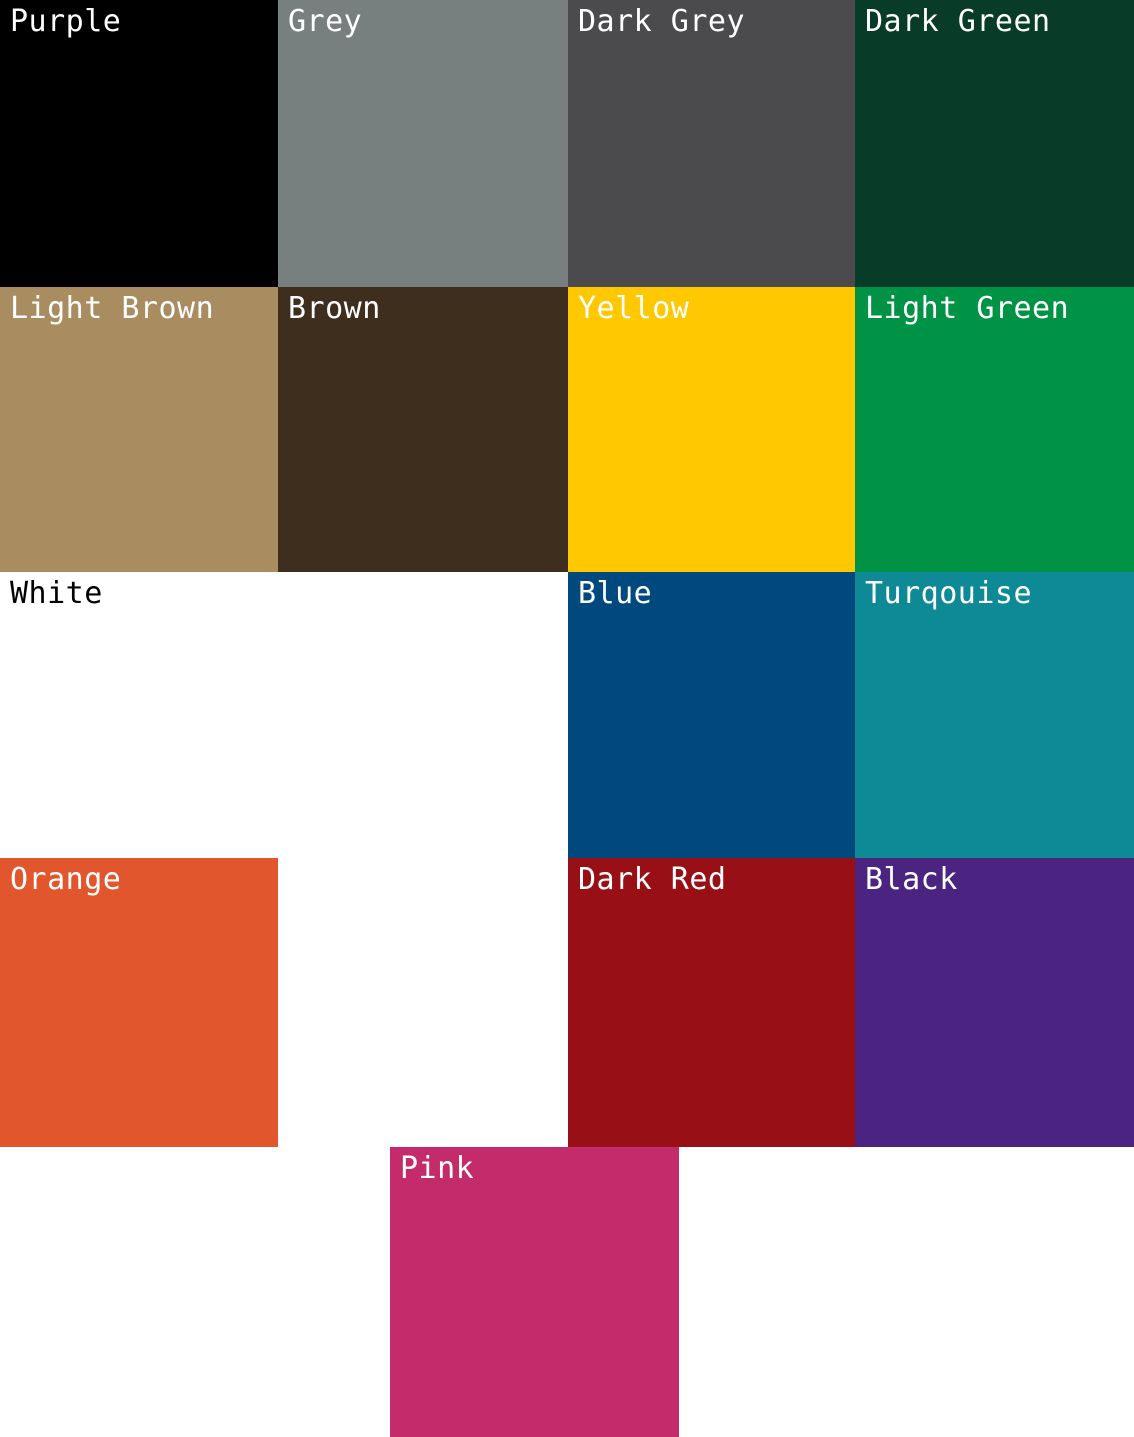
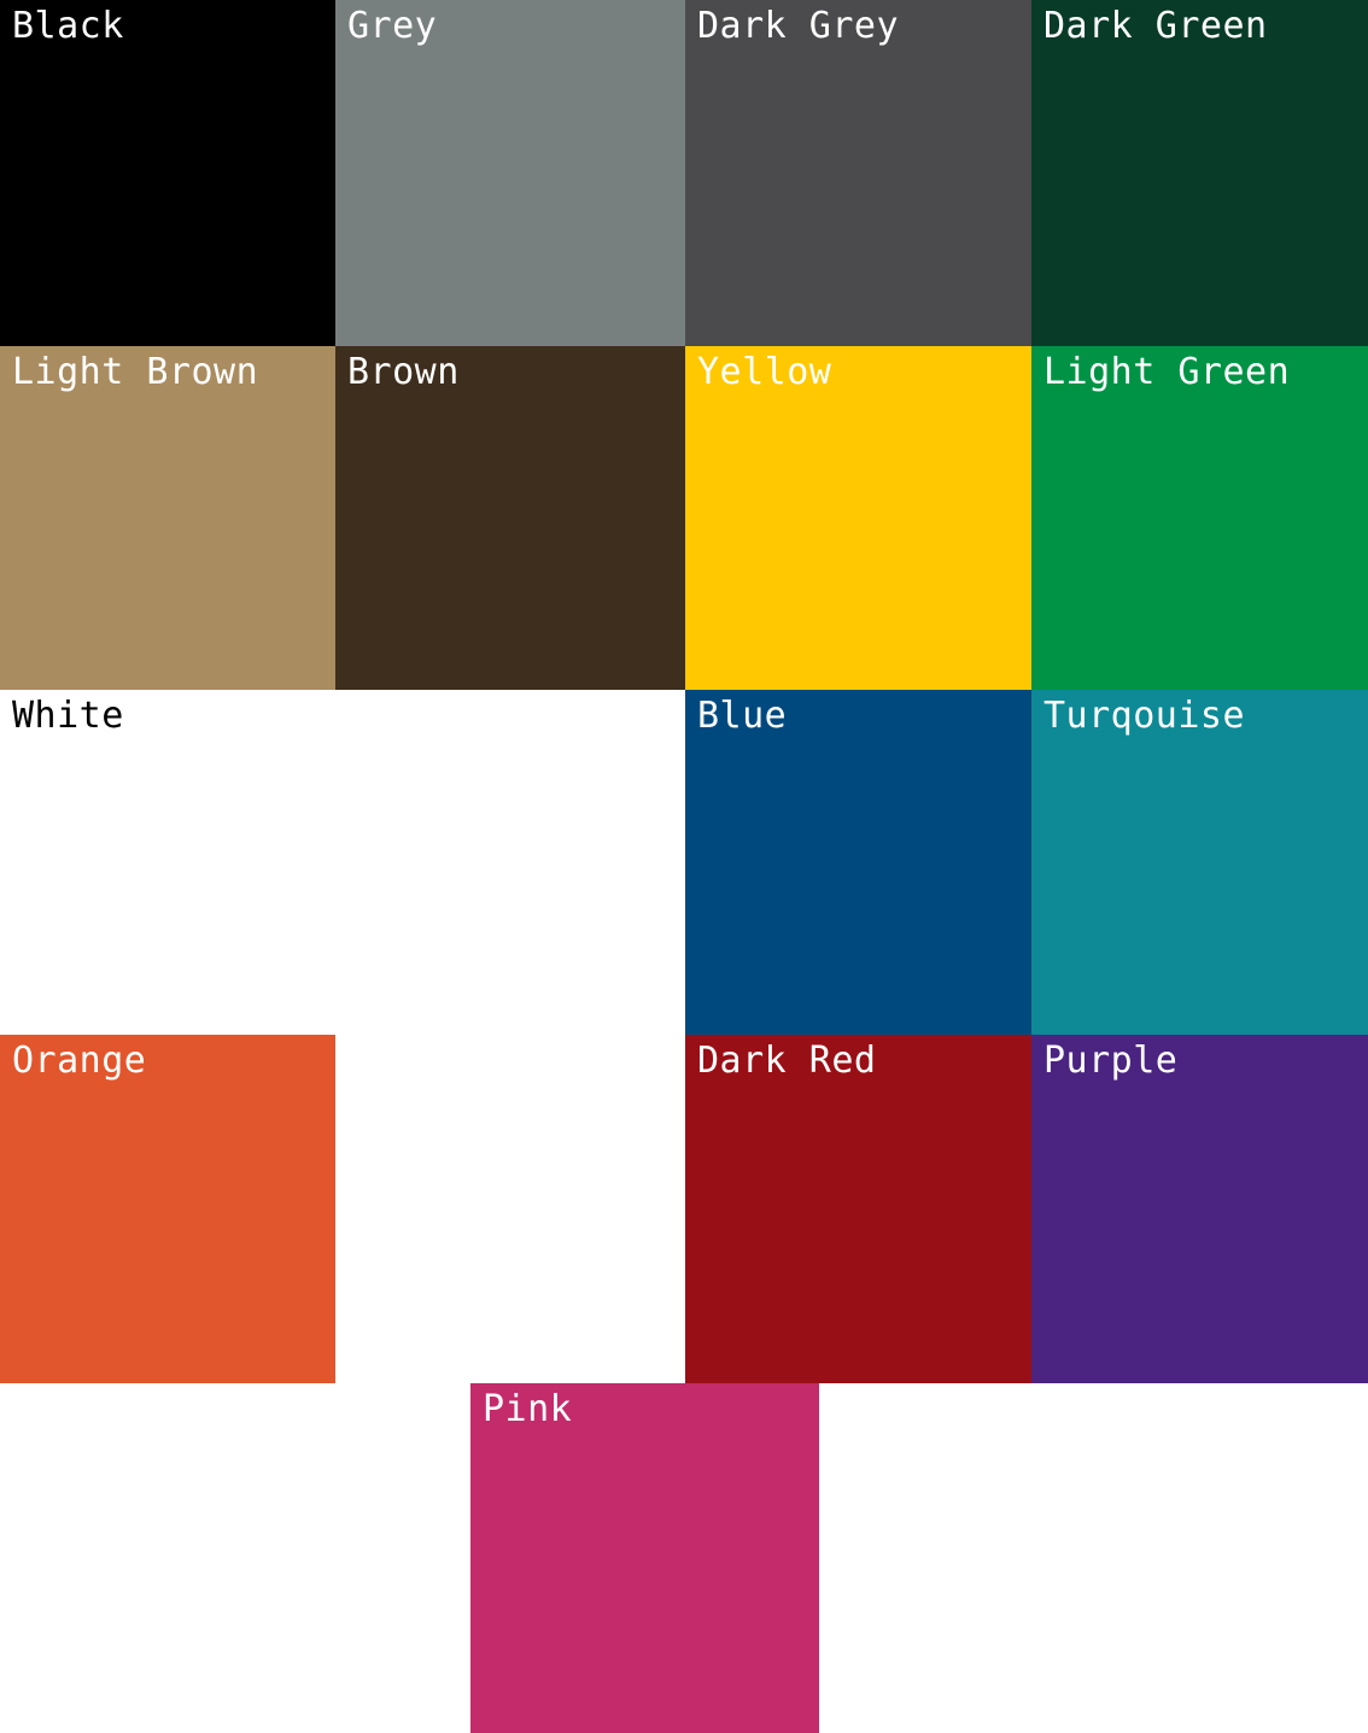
- Purple
+ Black
  Grey
  Dark Grey
  Dark Green
  Light Brown
  Brown
  Yellow
  Light Green
  White
  Blue
  Turqouise
  Orange
  Dark Red
- Black
+ Purple
  Pink
